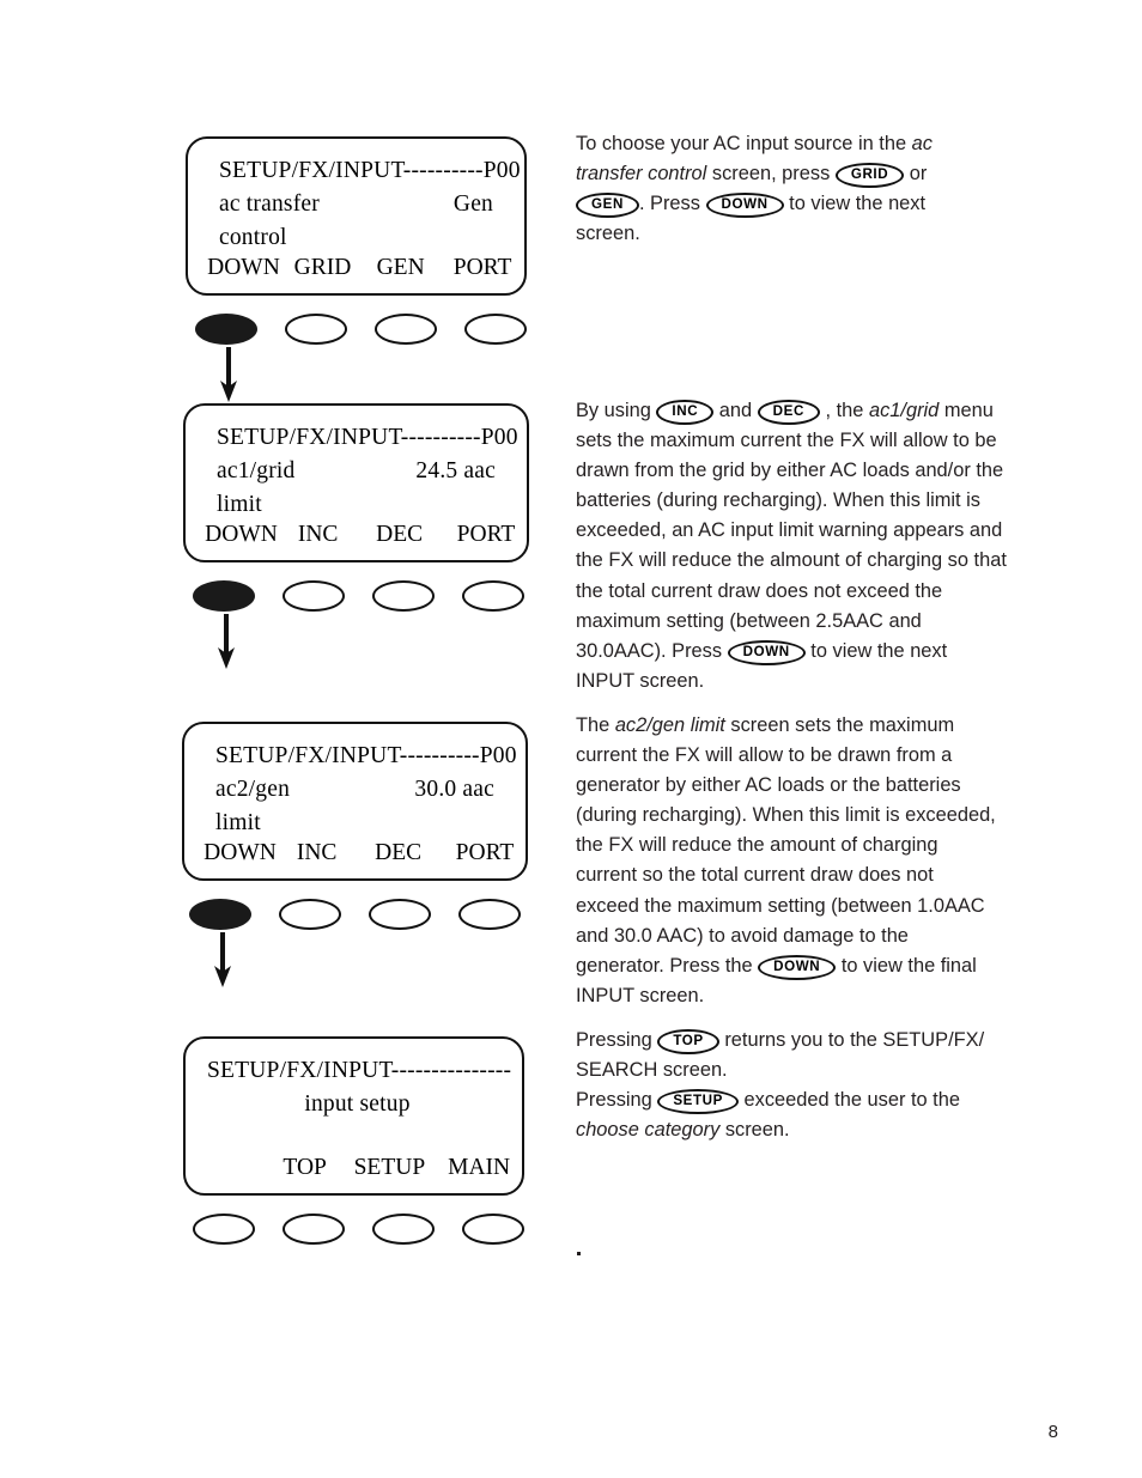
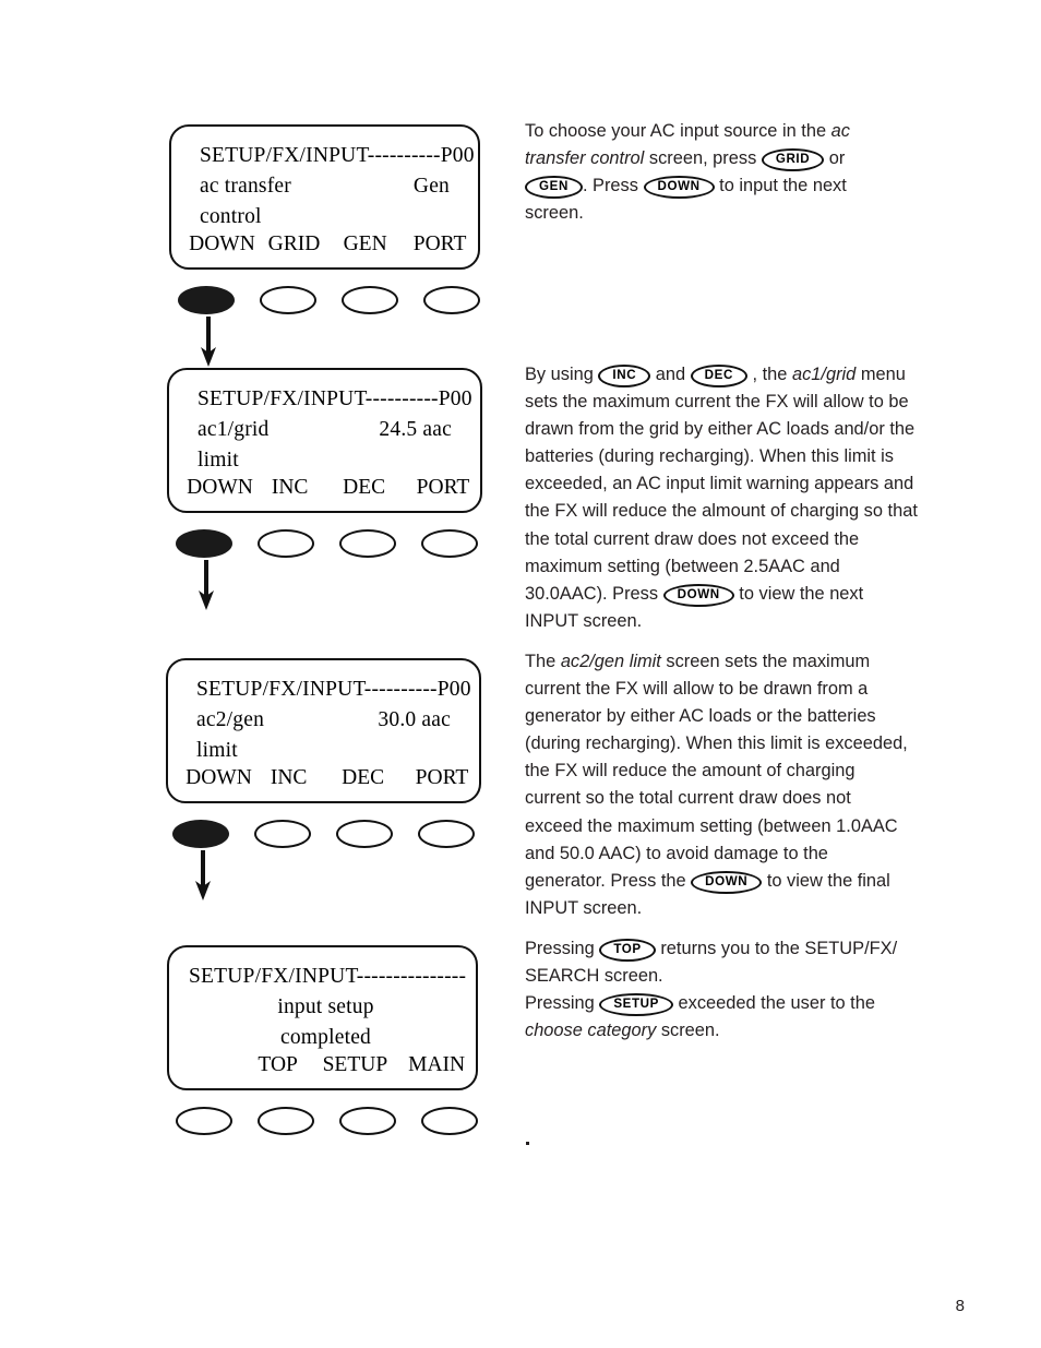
  SETUP/FX/INPUT----------P00
  ac transfer
  Gen
  control
  DOWN
  GRID
  GEN
  PORT
  SETUP/FX/INPUT----------P00
  ac1/grid
  24.5 aac
  limit
  DOWN
  INC
  DEC
  PORT
  SETUP/FX/INPUT----------P00
  ac2/gen
  30.0 aac
  limit
  DOWN
  INC
  DEC
  PORT
  SETUP/FX/INPUT---------------
  input setup
+ completed
  TOP
  SETUP
  MAIN
- To choose your AC input source in the ac transfer control screen, press GRID or GEN . Press DOWN to view the next screen.
+ To choose your AC input source in the ac transfer control screen, press GRID or GEN . Press DOWN to input the next screen.
  By using INC and DEC , the ac1/grid menu sets the maximum current the FX will allow to be drawn from the grid by either AC loads and/or the batteries (during recharging). When this limit is exceeded, an AC input limit warning appears and the FX will reduce the almount of charging so that the total current draw does not exceed the maximum setting (between 2.5AAC and 30.0AAC). Press DOWN to view the next INPUT screen.
- The ac2/gen limit screen sets the maximum current the FX will allow to be drawn from a generator by either AC loads or the batteries (during recharging). When this limit is exceeded, the FX will reduce the amount of charging current so the total current draw does not exceed the maximum setting (between 1.0AAC and 30.0 AAC) to avoid damage to the generator. Press the DOWN to view the final INPUT screen.
+ The ac2/gen limit screen sets the maximum current the FX will allow to be drawn from a generator by either AC loads or the batteries (during recharging). When this limit is exceeded, the FX will reduce the amount of charging current so the total current draw does not exceed the maximum setting (between 1.0AAC and 50.0 AAC) to avoid damage to the generator. Press the DOWN to view the final INPUT screen.
  Pressing TOP returns you to the SETUP/FX/ SEARCH screen.
  Pressing SETUP exceeded the user to the choose category screen.
  8
